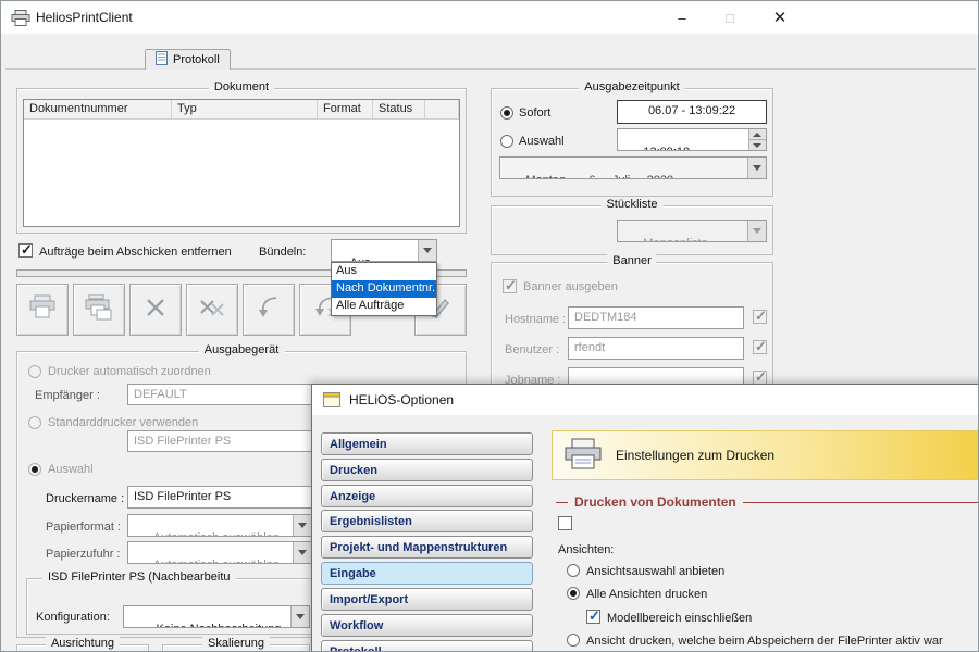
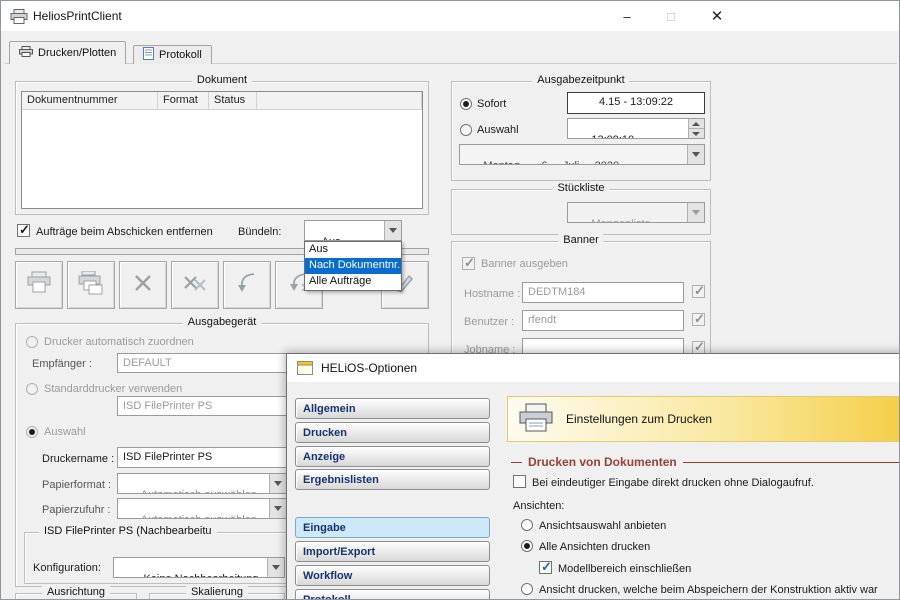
  HeliosPrintClient
  –
  □
  ✕
+ Drucken/Plotten
  Protokoll
  Dokument
  Dokumentnummer
- Typ
  Format
  Status
  Aufträge beim Abschicken entfernen
  Bündeln:
  Ausgabegerät
  Drucker automatisch zuordnen
  Empfänger :
  DEFAULT
  Standarddrucker verwenden
  ISD FilePrinter PS
  Auswahl
  Druckername :
  ISD FilePrinter PS
  Papierformat :
  Papierzufuhr :
  ISD FilePrinter PS (Nachbearbeitu
  Konfiguration:
  Ausrichtung
  Skalierung
  Ausgabezeitpunkt
  Sofort
- 06.07 - 13:09:22
+ 4.15 - 13:09:22
  Auswahl
  Stückliste
  Banner
  Banner ausgeben
  Hostname :
  DEDTM184
  Benutzer :
  rfendt
  Jobname :
  Aus
  Nach Dokumentnr.
  Alle Aufträge
  HELiOS-Optionen
  Allgemein
  Drucken
  Anzeige
  Ergebnislisten
- Projekt- und Mappenstrukturen
  Eingabe
  Import/Export
  Workflow
  Einstellungen zum Drucken
  Drucken von Dokumenten
+ Bei eindeutiger Eingabe direkt drucken ohne Dialogaufruf.
  Ansichten:
  Ansichtsauswahl anbieten
  Alle Ansichten drucken
  Modellbereich einschließen
- Ansicht drucken, welche beim Abspeichern der FilePrinter aktiv war
+ Ansicht drucken, welche beim Abspeichern der Konstruktion aktiv war
